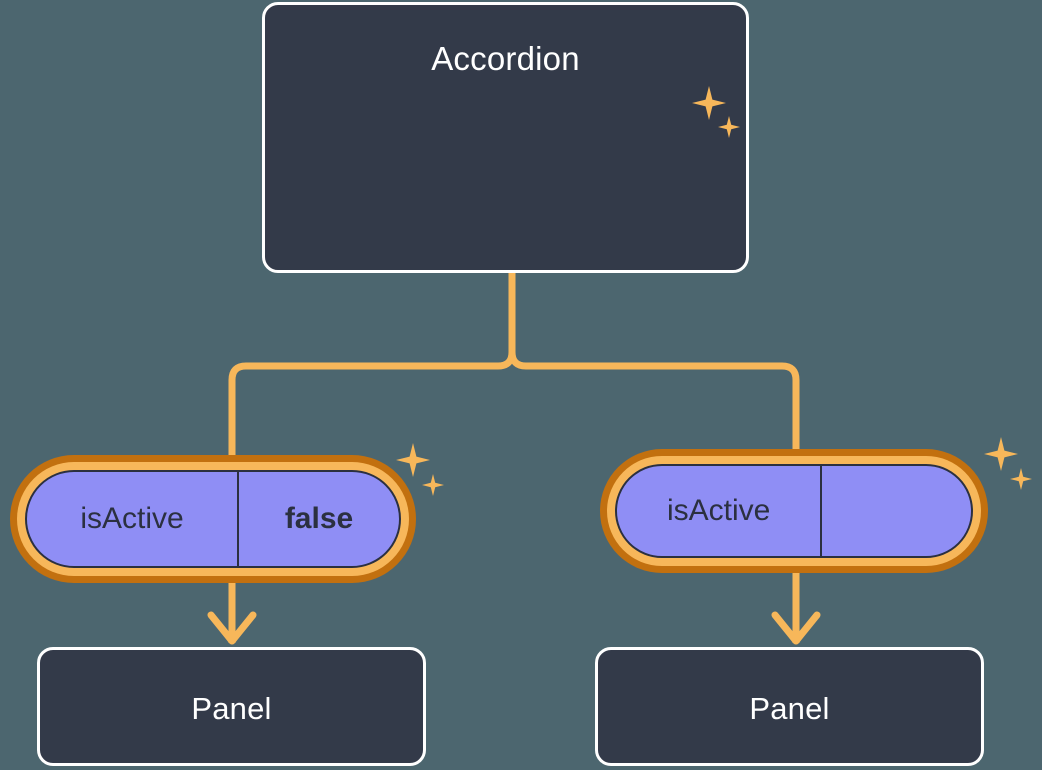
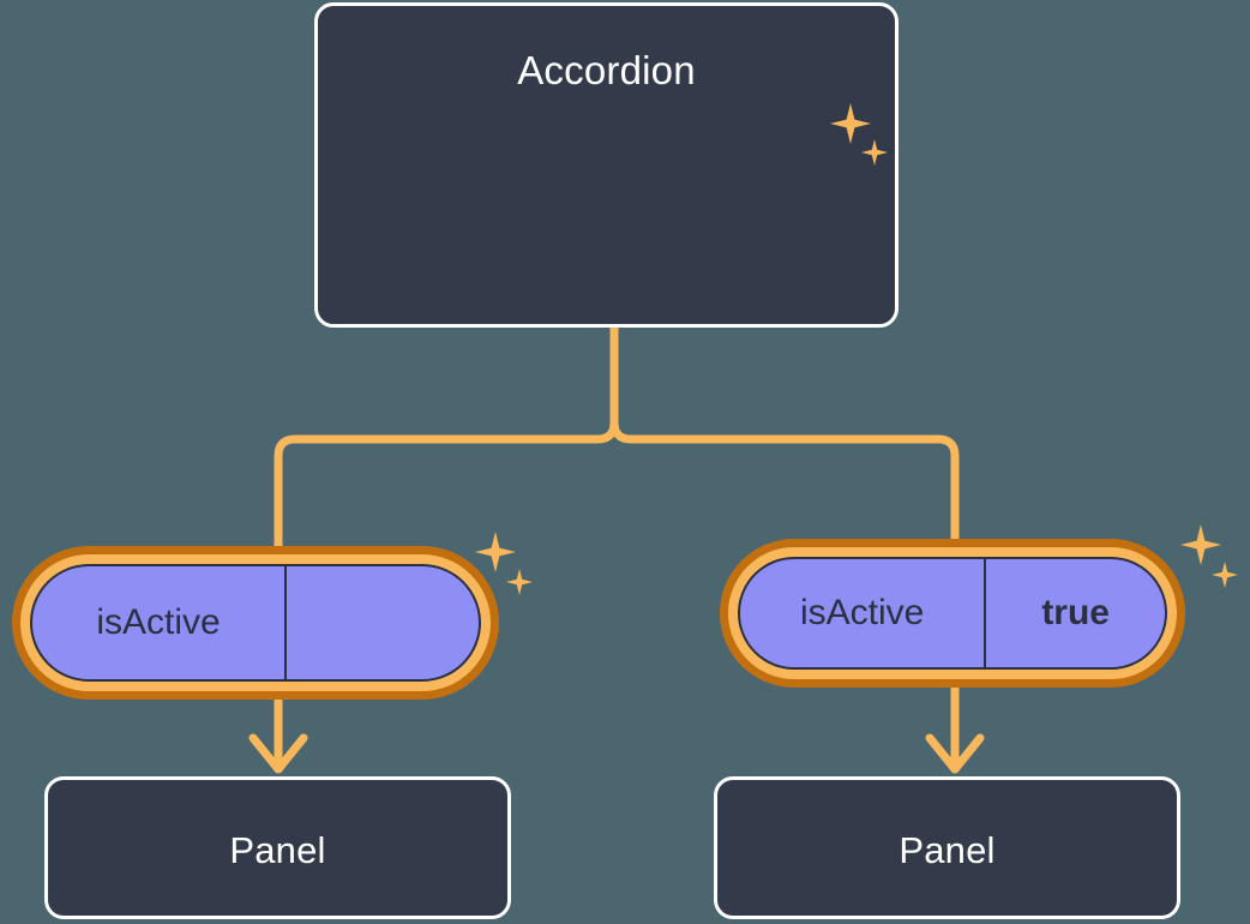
  Accordion
  isActive
- false
  isActive
+ true
  Panel
  Panel
